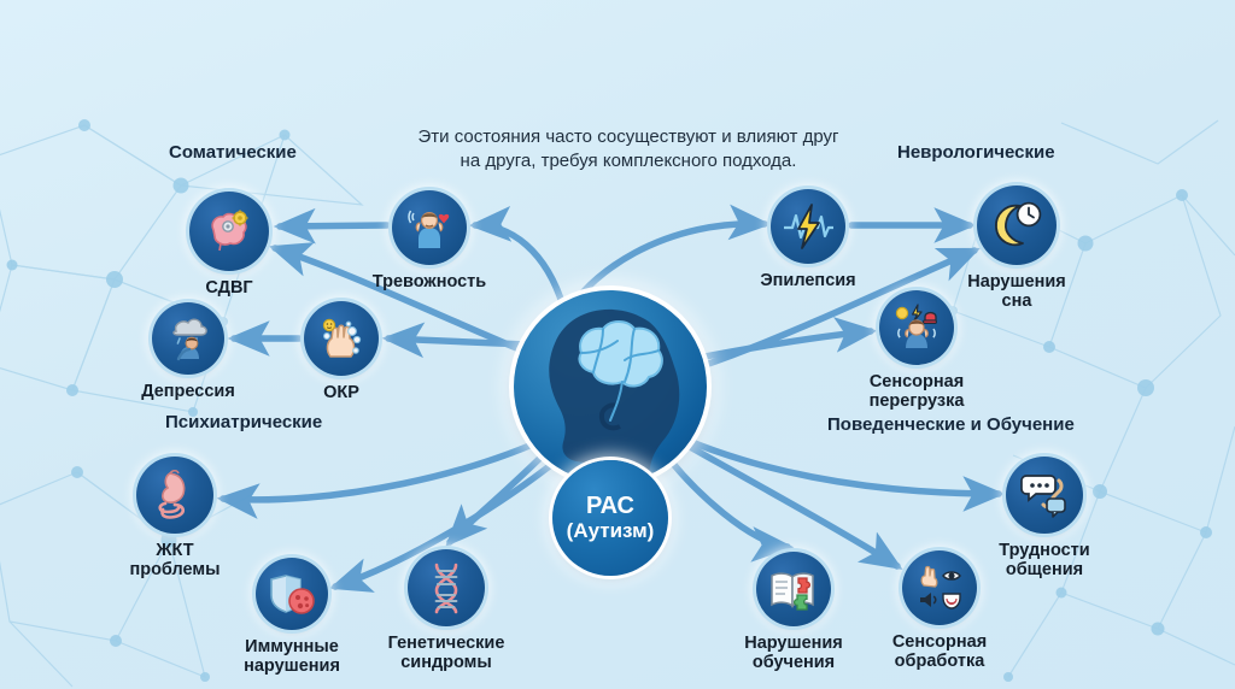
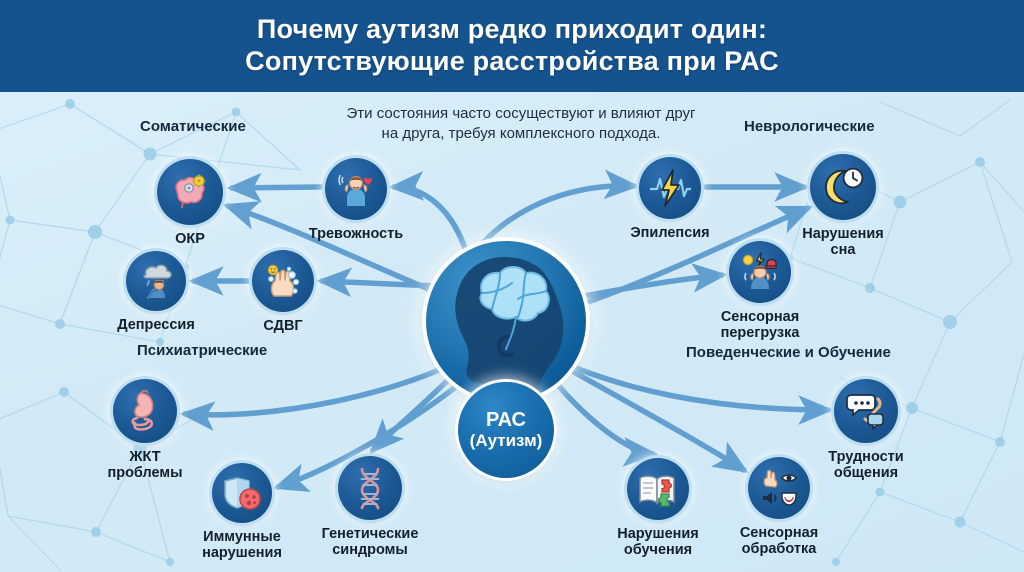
+ Почему аутизм редко приходит один:
+ Сопутствующие расстройства при РАС
  Эти состояния часто сосуществуют и влияют друг
  на друга, требуя комплексного подхода.
  Соматические
  Неврологические
  Психиатрические
  Поведенческие и Обучение
  РАС
  (Аутизм)
- СДВГ
+ ОКР
  Тревожность
  Эпилепсия
  Нарушения
  сна
  Депрессия
- ОКР
+ СДВГ
  Сенсорная
  перегрузка
  ЖКТ
  проблемы
  Иммунные
  нарушения
  Генетические
  синдромы
  Нарушения
  обучения
  Сенсорная
  обработка
  Трудности
  общения
